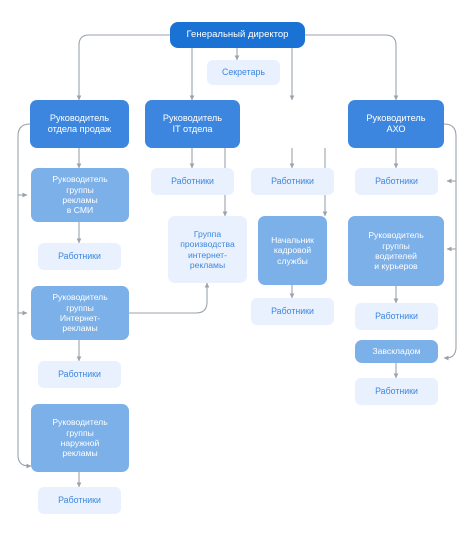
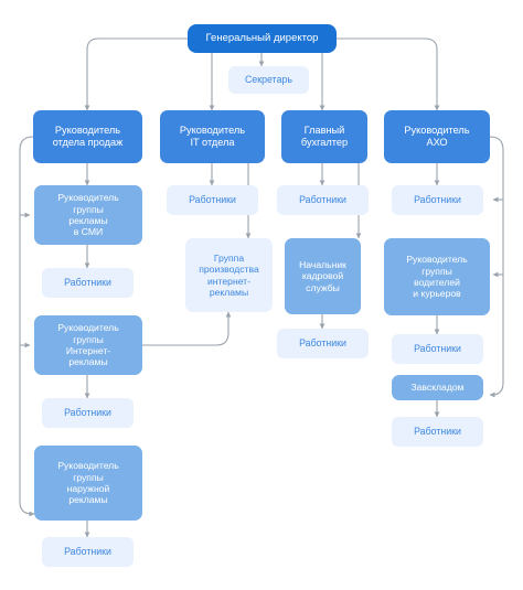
  Генеральный директор
  Секретарь
  Руководитель
  отдела продаж
  Руководитель
  IT отдела
+ Главный
+ бухгалтер
  Руководитель
  АХО
  Руководитель
  группы
  рекламы
  в СМИ
  Работники
  Руководитель
  группы
  Интернет-
  рекламы
  Работники
  Руководитель
  группы
  наружной
  рекламы
  Работники
  Работники
  Группа
  производства
  интернет-
  рекламы
  Работники
  Начальник
  кадровой
  службы
  Работники
  Работники
  Руководитель
  группы
  водителей
  и курьеров
  Работники
  Завскладом
  Работники
